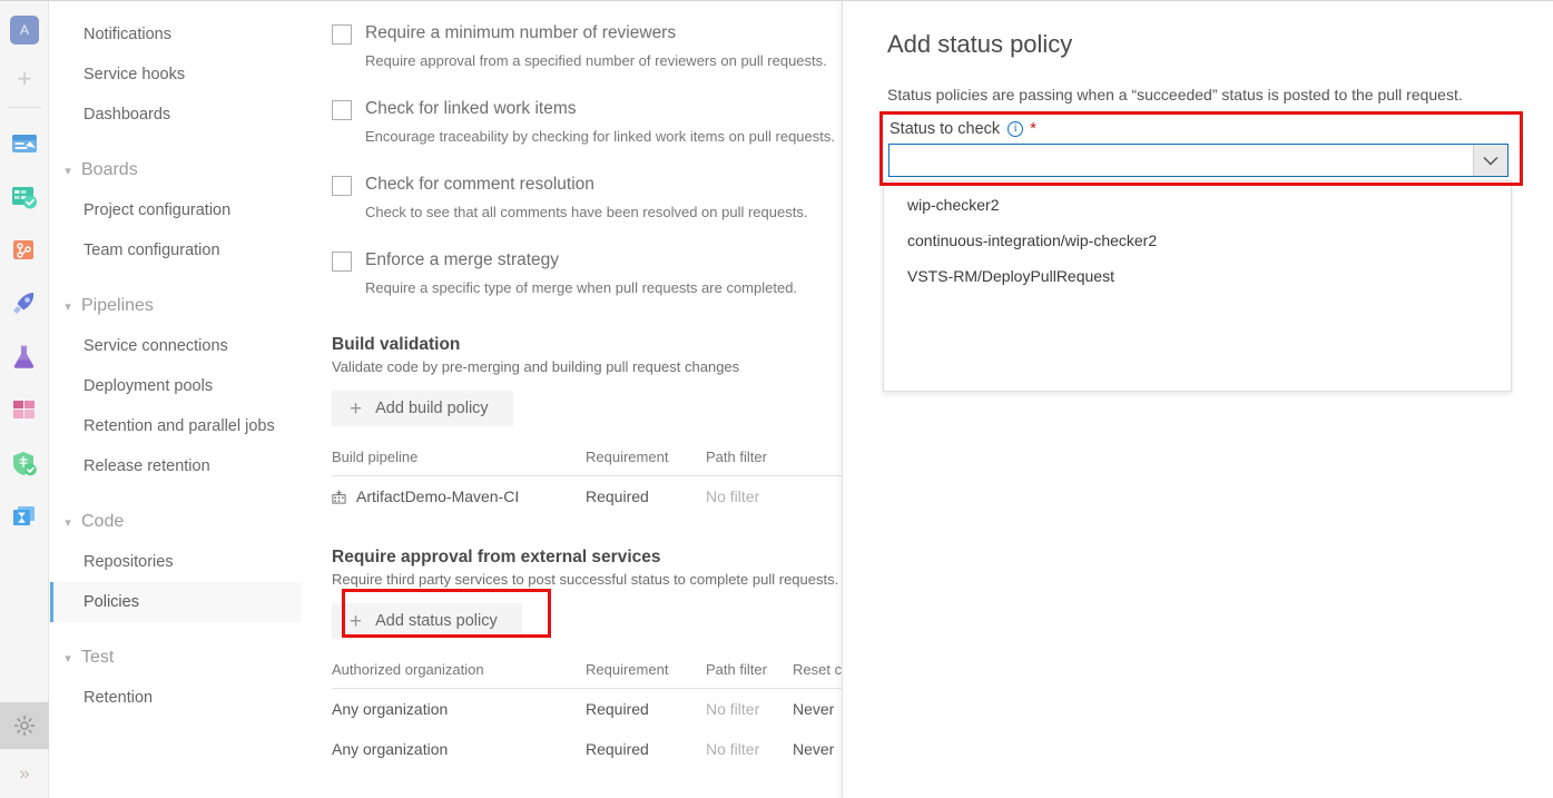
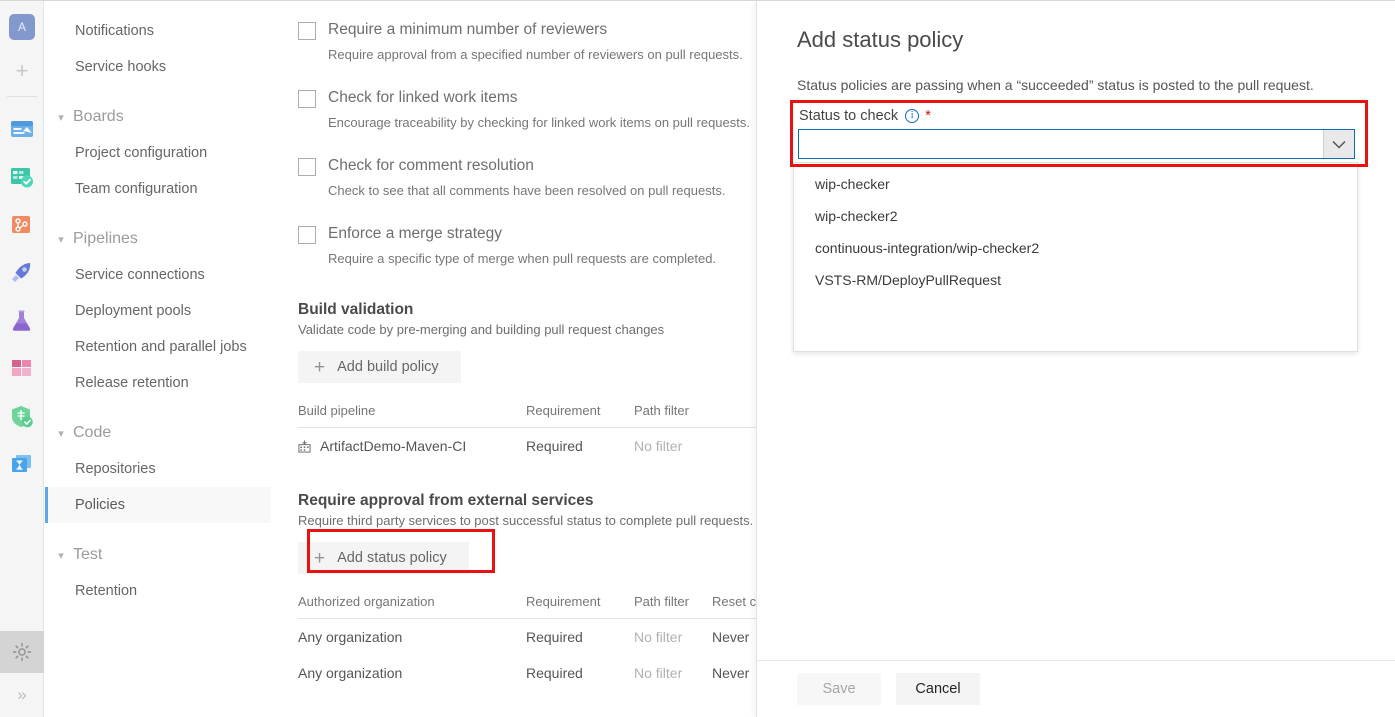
  A
  +
  »
  Notifications
  Service hooks
- Dashboards
  ▾
  Boards
  Project configuration
  Team configuration
  ▾
  Pipelines
  Service connections
  Deployment pools
  Retention and parallel jobs
  Release retention
  ▾
  Code
  Repositories
  Policies
  ▾
  Test
  Retention
  Require a minimum number of reviewers
  Require approval from a specified number of reviewers on pull requests.
  Check for linked work items
  Encourage traceability by checking for linked work items on pull requests.
  Check for comment resolution
  Check to see that all comments have been resolved on pull requests.
  Enforce a merge strategy
  Require a specific type of merge when pull requests are completed.
  Build validation
  Validate code by pre-merging and building pull request changes
  +
  Add build policy
  Build pipeline
  Requirement
  Path filter
  ArtifactDemo-Maven-CI
  Required
  No filter
  Require approval from external services
  Require third party services to post successful status to complete pull requests.
  +
  Add status policy
  Authorized organization
  Requirement
  Path filter
  Reset c
  Any organization
  Required
  No filter
  Never
  Any organization
  Required
  No filter
  Never
  Add status policy
  Status policies are passing when a “succeeded” status is posted to the pull request.
  Status to check
  i
  *
+ Save
+ Cancel
+ wip-checker
  wip-checker2
  continuous-integration/wip-checker2
  VSTS-RM/DeployPullRequest
